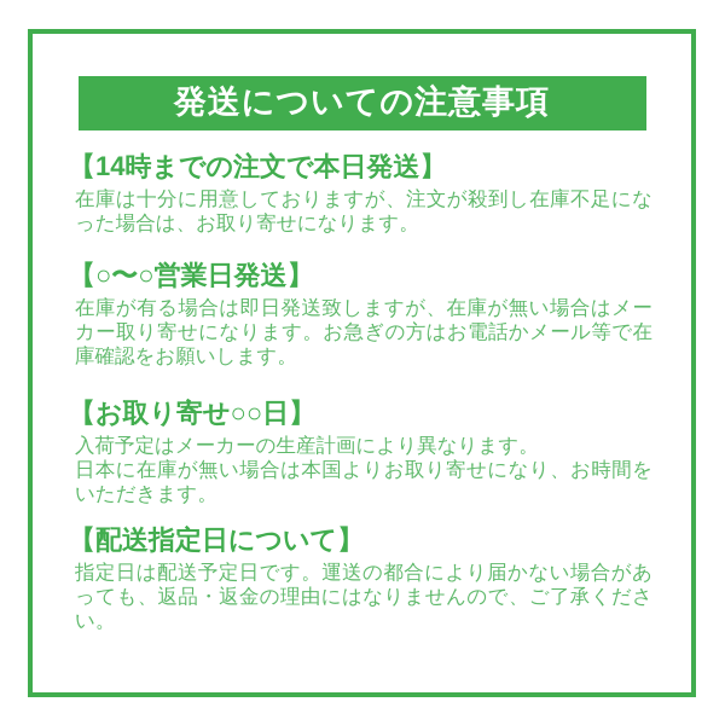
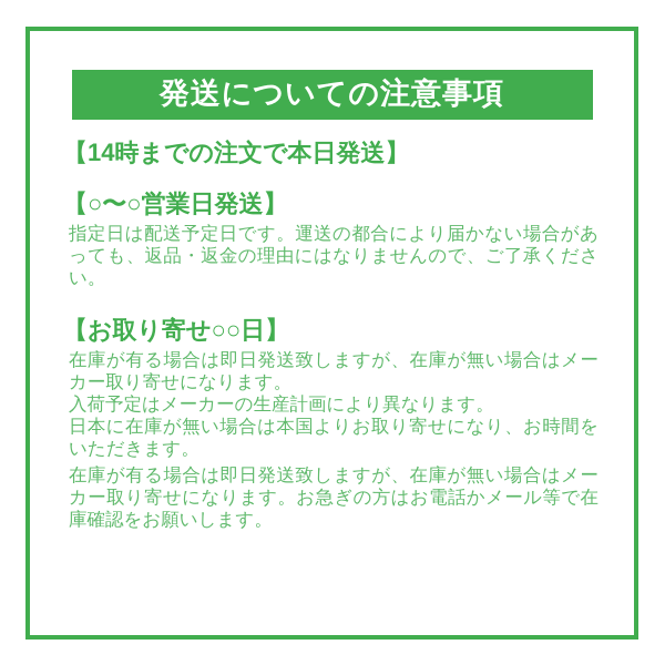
  発送についての注意事項
  【14時までの注文で本日発送】
- 在庫は十分に用意しておりますが、注文が殺到し在庫不足になった場合は、お取り寄せになります。
  【○〜○営業日発送】
- 在庫が有る場合は即日発送致しますが、在庫が無い場合はメーカー取り寄せになります。お急ぎの方はお電話かメール等で在庫確認をお願いします。
+ 指定日は配送予定日です。運送の都合により届かない場合があっても、返品・返金の理由にはなりませんので、ご了承ください。
  【お取り寄せ○○日】
+ 在庫が有る場合は即日発送致しますが、在庫が無い場合はメーカー取り寄せになります。
  入荷予定はメーカーの生産計画により異なります。
  日本に在庫が無い場合は本国よりお取り寄せになり、お時間をいただきます。
- 【配送指定日について】
- 指定日は配送予定日です。運送の都合により届かない場合があっても、返品・返金の理由にはなりませんので、ご了承ください。
+ 在庫が有る場合は即日発送致しますが、在庫が無い場合はメーカー取り寄せになります。お急ぎの方はお電話かメール等で在庫確認をお願いします。
